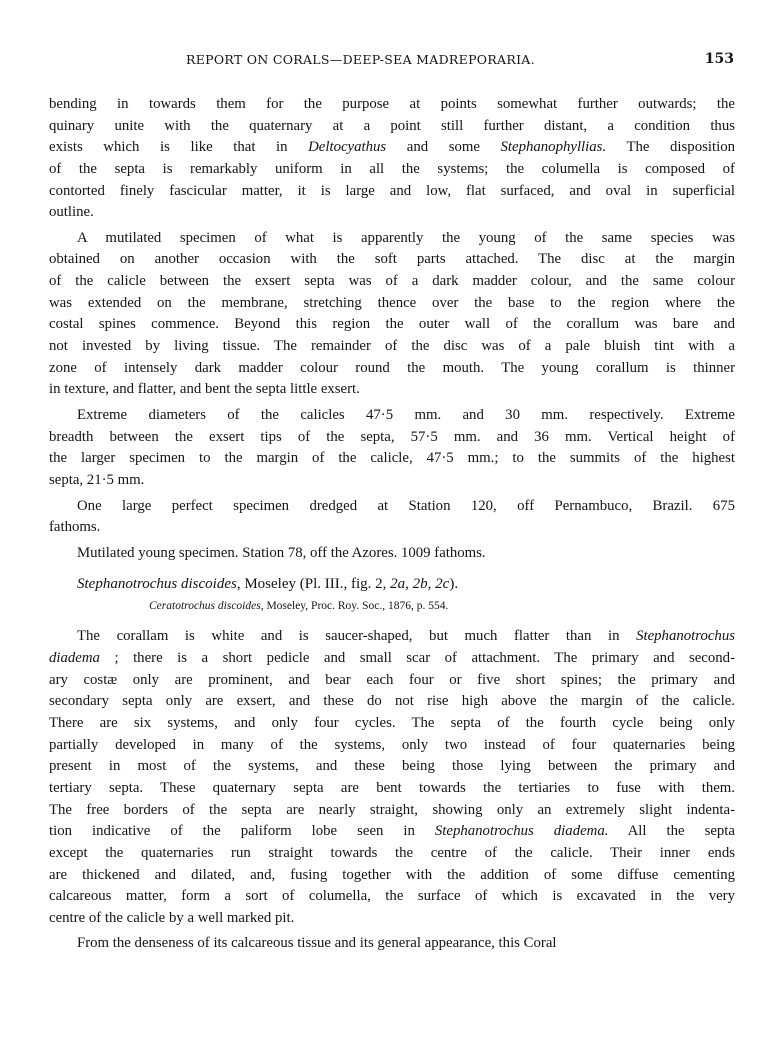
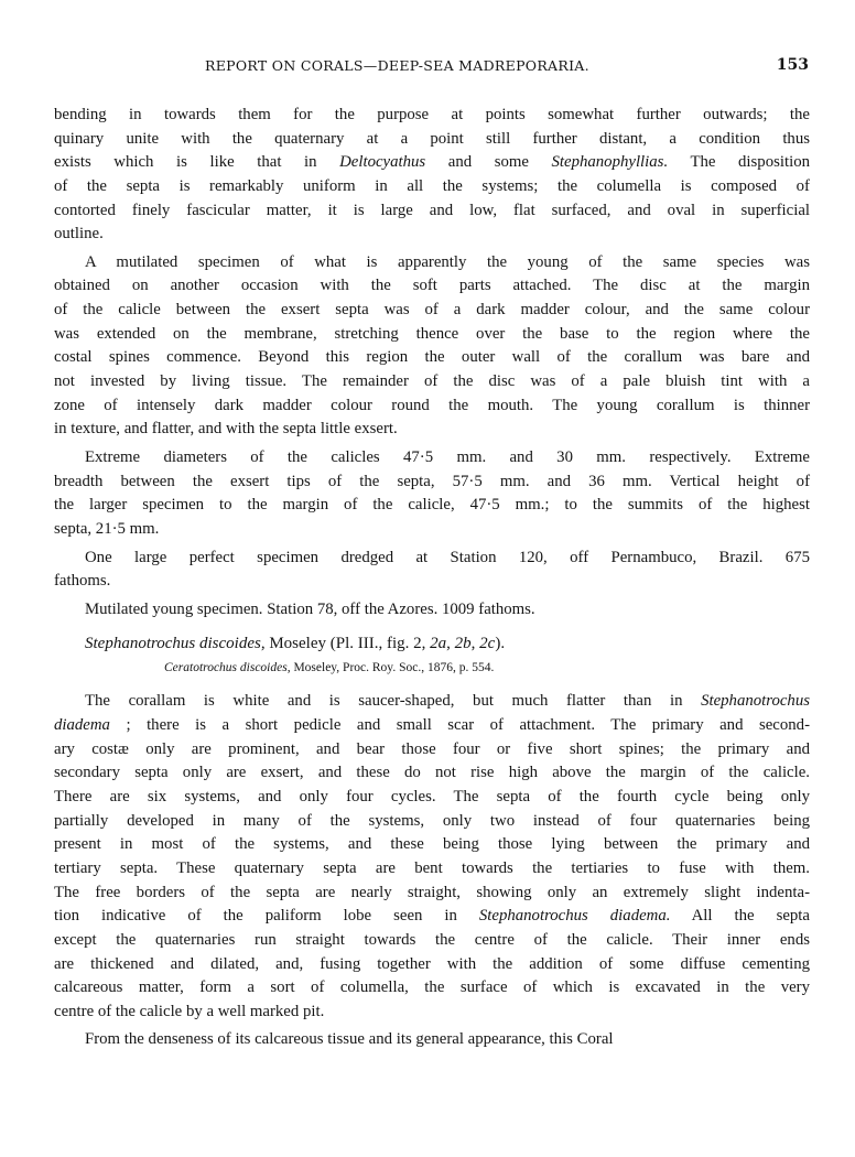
  REPORT ON CORALS—DEEP-SEA MADREPORARIA.
  153
  bending in towards them for the purpose at points somewhat further outwards; the
  quinary unite with the quaternary at a point still further distant, a condition thus
  exists which is like that in Deltocyathus and some Stephanophyllias. The disposition
  of the septa is remarkably uniform in all the systems; the columella is composed of
  contorted finely fascicular matter, it is large and low, flat surfaced, and oval in superficial
  outline.
  A mutilated specimen of what is apparently the young of the same species was
  obtained on another occasion with the soft parts attached. The disc at the margin
  of the calicle between the exsert septa was of a dark madder colour, and the same colour
  was extended on the membrane, stretching thence over the base to the region where the
  costal spines commence. Beyond this region the outer wall of the corallum was bare and
  not invested by living tissue. The remainder of the disc was of a pale bluish tint with a
  zone of intensely dark madder colour round the mouth. The young corallum is thinner
- in texture, and flatter, and bent the septa little exsert.
+ in texture, and flatter, and with the septa little exsert.
  Extreme diameters of the calicles 47·5 mm. and 30 mm. respectively. Extreme
  breadth between the exsert tips of the septa, 57·5 mm. and 36 mm. Vertical height of
  the larger specimen to the margin of the calicle, 47·5 mm.; to the summits of the highest
  septa, 21·5 mm.
  One large perfect specimen dredged at Station 120, off Pernambuco, Brazil. 675
  fathoms.
  Mutilated young specimen. Station 78, off the Azores. 1009 fathoms.
  Stephanotrochus discoides, Moseley (Pl. III., fig. 2, 2a, 2b, 2c).
  Ceratotrochus discoides, Moseley, Proc. Roy. Soc., 1876, p. 554.
  The corallam is white and is saucer-shaped, but much flatter than in Stephanotrochus
  diadema ; there is a short pedicle and small scar of attachment. The primary and second-
- ary costæ only are prominent, and bear each four or five short spines; the primary and
+ ary costæ only are prominent, and bear those four or five short spines; the primary and
  secondary septa only are exsert, and these do not rise high above the margin of the calicle.
  There are six systems, and only four cycles. The septa of the fourth cycle being only
  partially developed in many of the systems, only two instead of four quaternaries being
  present in most of the systems, and these being those lying between the primary and
  tertiary septa. These quaternary septa are bent towards the tertiaries to fuse with them.
  The free borders of the septa are nearly straight, showing only an extremely slight indenta-
  tion indicative of the paliform lobe seen in Stephanotrochus diadema. All the septa
  except the quaternaries run straight towards the centre of the calicle. Their inner ends
  are thickened and dilated, and, fusing together with the addition of some diffuse cementing
  calcareous matter, form a sort of columella, the surface of which is excavated in the very
  centre of the calicle by a well marked pit.
  From the denseness of its calcareous tissue and its general appearance, this Coral
